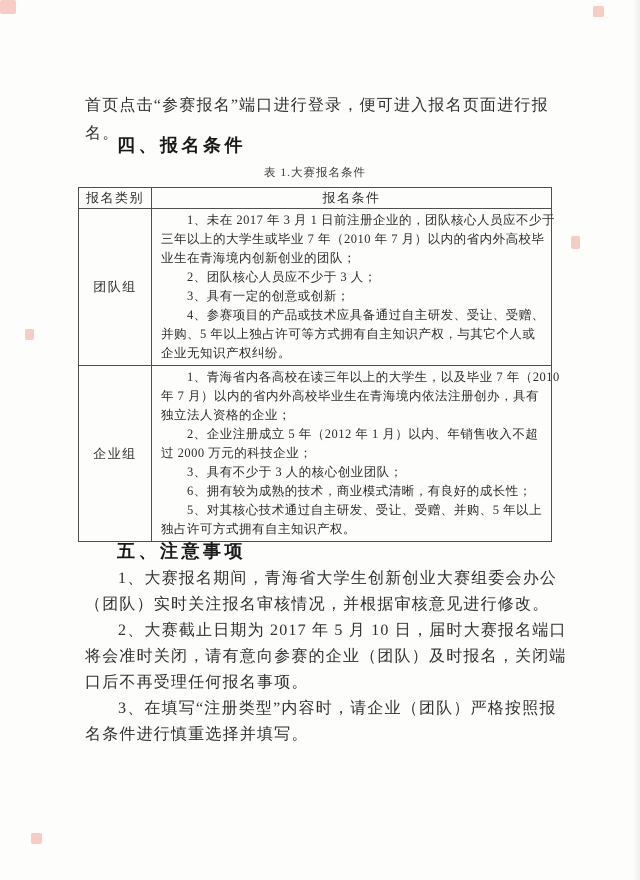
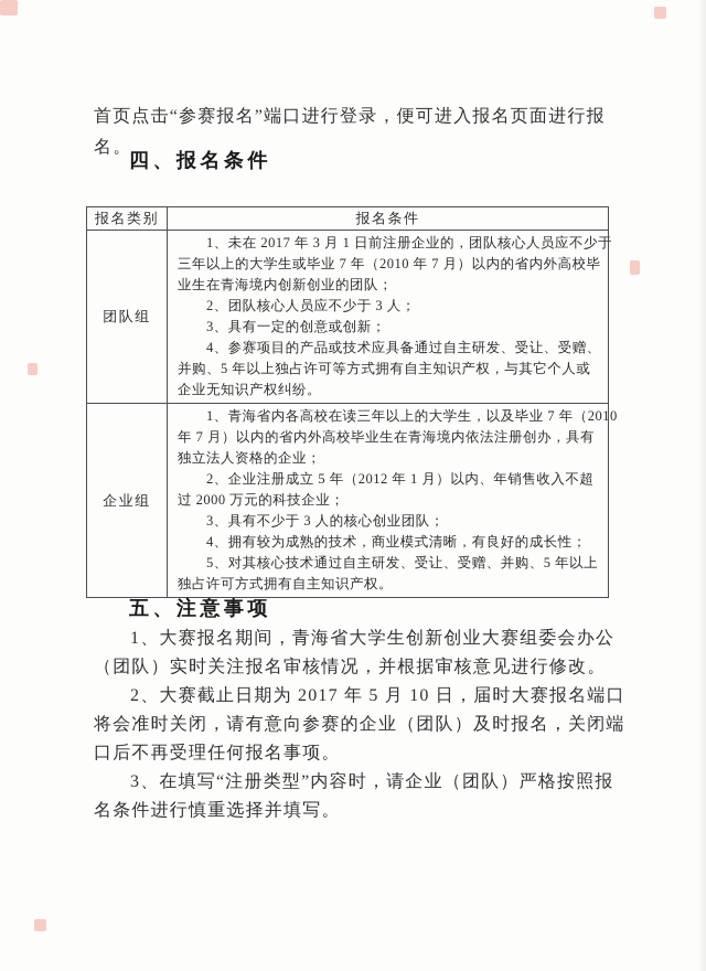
  首页点击“参赛报名”端口进行登录，便可进入报名页面进行报
  名。
  四、报名条件
- 表 1.大赛报名条件
  报名类别	报名条件
  团队组	1、未在 2017 年 3 月 1 日前注册企业的，团队核心人员应不少于 三年以上的大学生或毕业 7 年（2010 年 7 月）以内的省内外高校毕 业生在青海境内创新创业的团队； 2、团队核心人员应不少于 3 人； 3、具有一定的创意或创新； 4、参赛项目的产品或技术应具备通过自主研发、受让、受赠、 并购、5 年以上独占许可等方式拥有自主知识产权，与其它个人或 企业无知识产权纠纷。
- 企业组	1、青海省内各高校在读三年以上的大学生，以及毕业 7 年（2010 年 7 月）以内的省内外高校毕业生在青海境内依法注册创办，具有 独立法人资格的企业； 2、企业注册成立 5 年（2012 年 1 月）以内、年销售收入不超 过 2000 万元的科技企业； 3、具有不少于 3 人的核心创业团队； 6、拥有较为成熟的技术，商业模式清晰，有良好的成长性； 5、对其核心技术通过自主研发、受让、受赠、并购、5 年以上 独占许可方式拥有自主知识产权。
+ 企业组	1、青海省内各高校在读三年以上的大学生，以及毕业 7 年（2010 年 7 月）以内的省内外高校毕业生在青海境内依法注册创办，具有 独立法人资格的企业； 2、企业注册成立 5 年（2012 年 1 月）以内、年销售收入不超 过 2000 万元的科技企业； 3、具有不少于 3 人的核心创业团队； 4、拥有较为成熟的技术，商业模式清晰，有良好的成长性； 5、对其核心技术通过自主研发、受让、受赠、并购、5 年以上 独占许可方式拥有自主知识产权。
  五、注意事项
  1、大赛报名期间，青海省大学生创新创业大赛组委会办公
  （团队）实时关注报名审核情况，并根据审核意见进行修改。
  2、大赛截止日期为 2017 年 5 月 10 日，届时大赛报名端口
  将会准时关闭，请有意向参赛的企业（团队）及时报名，关闭端
  口后不再受理任何报名事项。
  3、在填写“注册类型”内容时，请企业（团队）严格按照报
  名条件进行慎重选择并填写。
